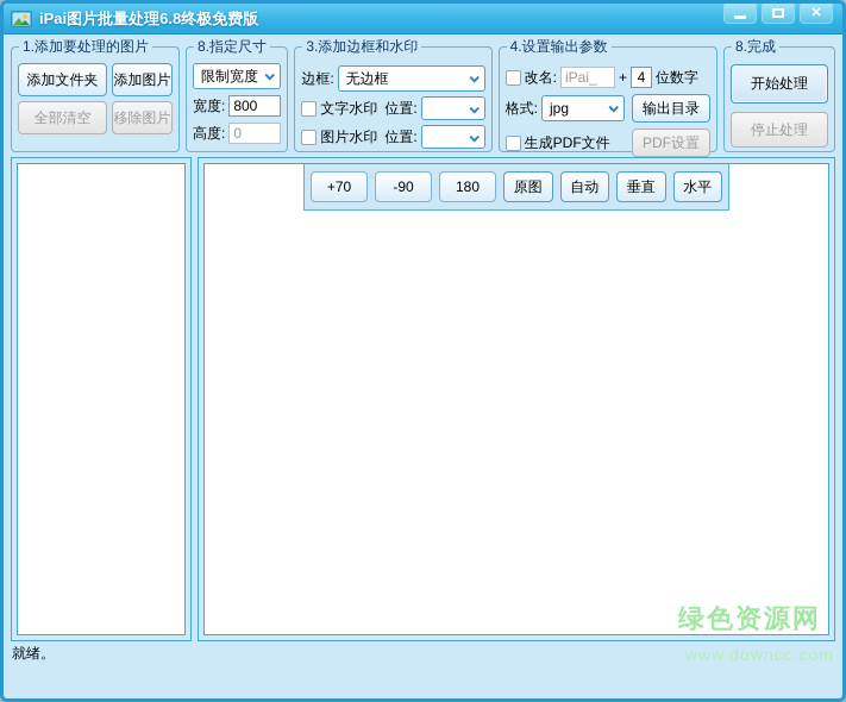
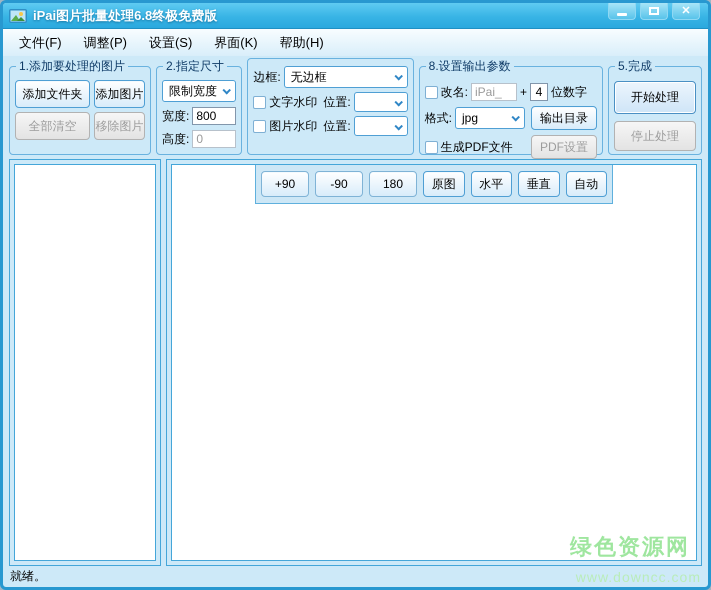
  iPai图片批量处理6.8终极免费版
  ✕
+ 文件(F)
+ 调整(P)
+ 设置(S)
+ 界面(K)
+ 帮助(H)
  1.添加要处理的图片
  添加文件夹
  添加图片
  全部清空
  移除图片
- 8.指定尺寸
+ 2.指定尺寸
  限制宽度
  宽度:
  800
  高度:
  0
- 3.添加边框和水印
  边框:
  无边框
  文字水印
  位置:
  图片水印
  位置:
- 4.设置输出参数
+ 8.设置输出参数
  改名:
  iPai_
  +
  4
  位数字
  格式:
  jpg
  输出目录
  生成PDF文件
  PDF设置
- 8.完成
+ 5.完成
  开始处理
  停止处理
- +70
+ +90
  -90
  180
  原图
- 自动
+ 水平
  垂直
- 水平
+ 自动
  绿色资源网
  就绪。
  www.downcc.com
